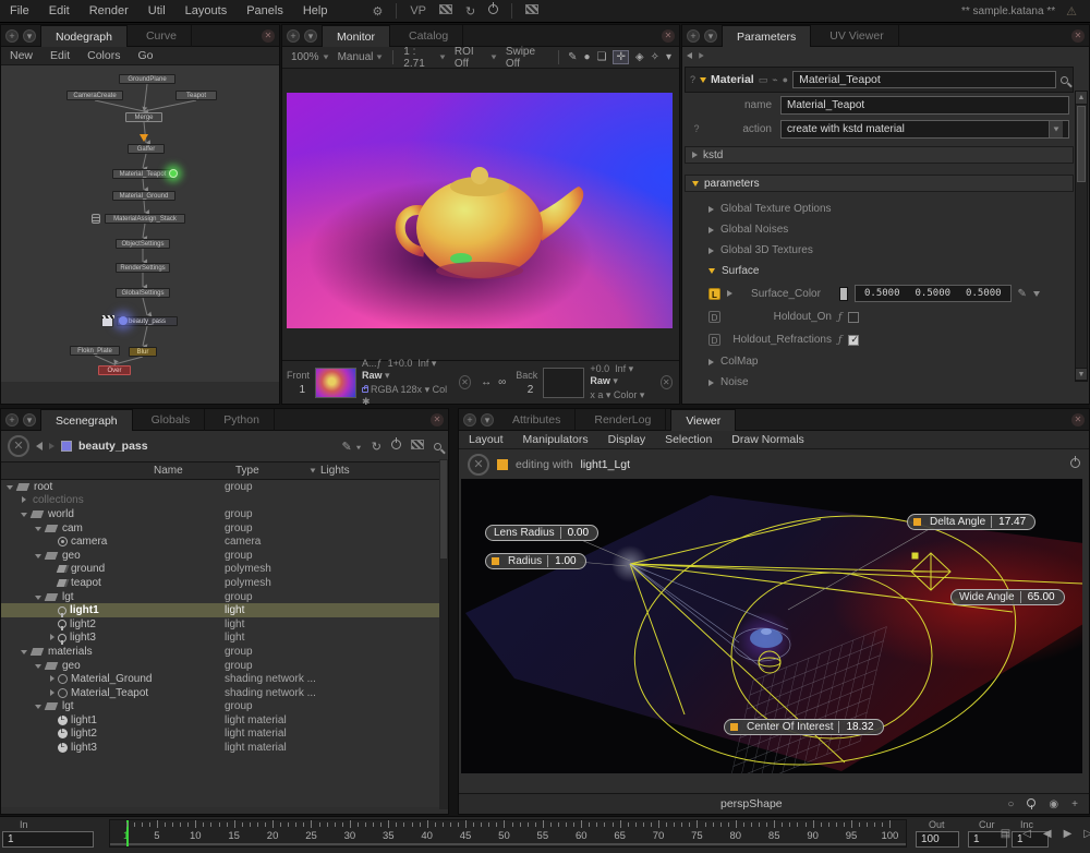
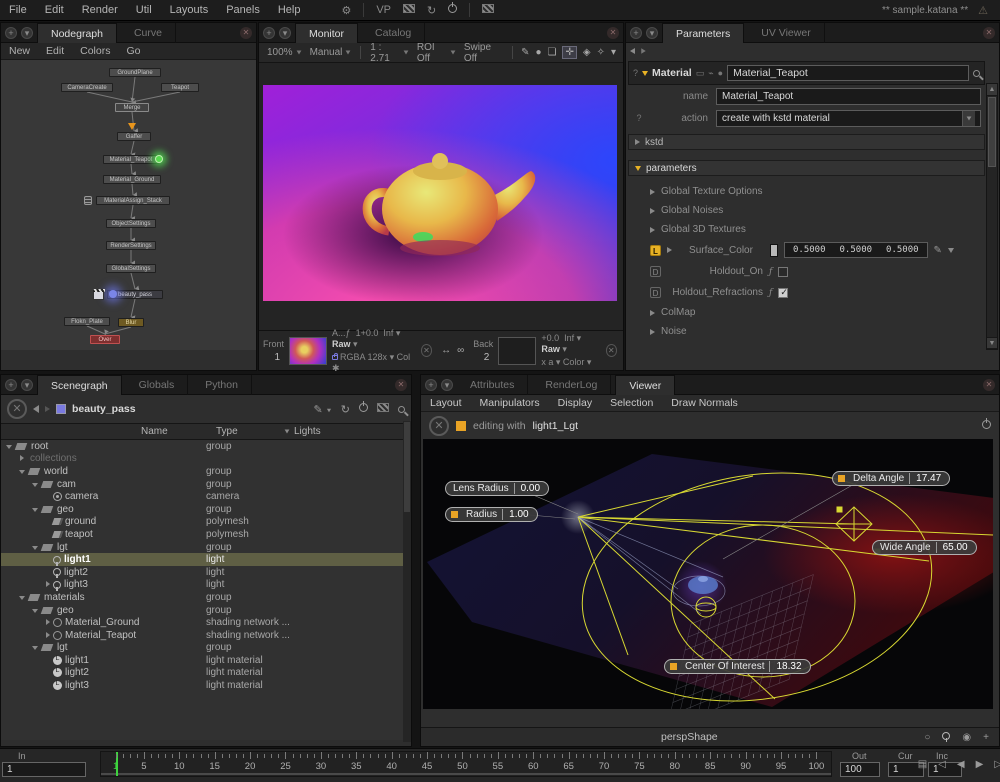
  File
  Edit
  Render
  Util
  Layouts
  Panels
  Help
  ⚙
  VP
  ↻
  ** sample.katana **
  ⚠
  +
  ▾
  Nodegraph
  Curve
  ✕
  New
  Edit
  Colors
  Go
  +
  ▾
  Monitor
  Catalog
  ✕
  100%
  Manual
  1 : 2.71
  ROI Off
  Swipe Off
  ✎
  ●
  ❏
  ✛
  ◈
  ✧
  ▾
  Front
  1
  A...ƒ 1+0.0 Inf ▾ Raw ▾
  RGBA 128x ▾ Col ✱
  ✕
  ↔
  ∞
  Back
  2
  +0.0 Inf ▾ Raw ▾
  x a ▾ Color ▾
  ✕
  +
  ▾
  Parameters
  UV Viewer
  ✕
  ?
  Material
  ▭
  ⌁
  ●
  Material_Teapot
  name
  Material_Teapot
  ?
  action
  create with kstd material
  kstd
  parameters
  Global Texture Options
  Global Noises
  Global 3D Textures
- Surface
  L
  Surface_Color
  0.5000
  0.5000
  0.5000
  ✎
  D
  Holdout_On
  ƒ
  D
  Holdout_Refractions
  ƒ
  ColMap
  Noise
  +
  ▾
  Scenegraph
  Globals
  Python
  ✕
  ✕
  beauty_pass
  ✎
  ↻
  Name
  Type
  Lights
  root
  group
  collections
  world
  group
  cam
  group
  camera
  camera
  geo
  group
  ground
  polymesh
  teapot
  polymesh
  lgt
  group
  light1
  light
  light2
  light
  light3
  light
  materials
  group
  geo
  group
  Material_Ground
  shading network ...
  Material_Teapot
  shading network ...
  lgt
  group
  light1
  light material
  light2
  light material
  light3
  light material
  +
  ▾
  Attributes
  RenderLog
  Viewer
  ✕
  Layout
  Manipulators
  Display
  Selection
  Draw Normals
  ✕
  editing with
  light1_Lgt
  Lens Radius
  0.00
  Radius
  1.00
  Delta Angle
  17.47
  Wide Angle
  65.00
  Center Of Interest
  18.32
  perspShape
  ○
  ◉
  +
  In
  1
  1
  5
  10
  15
  20
  25
  30
  35
  40
  45
  50
  55
  60
  65
  70
  75
  80
  85
  90
  95
  100
  Out
  100
  Cur
  1
  Inc
  1
  ▤
  ◁
  ◀
  ▶
  ▷
